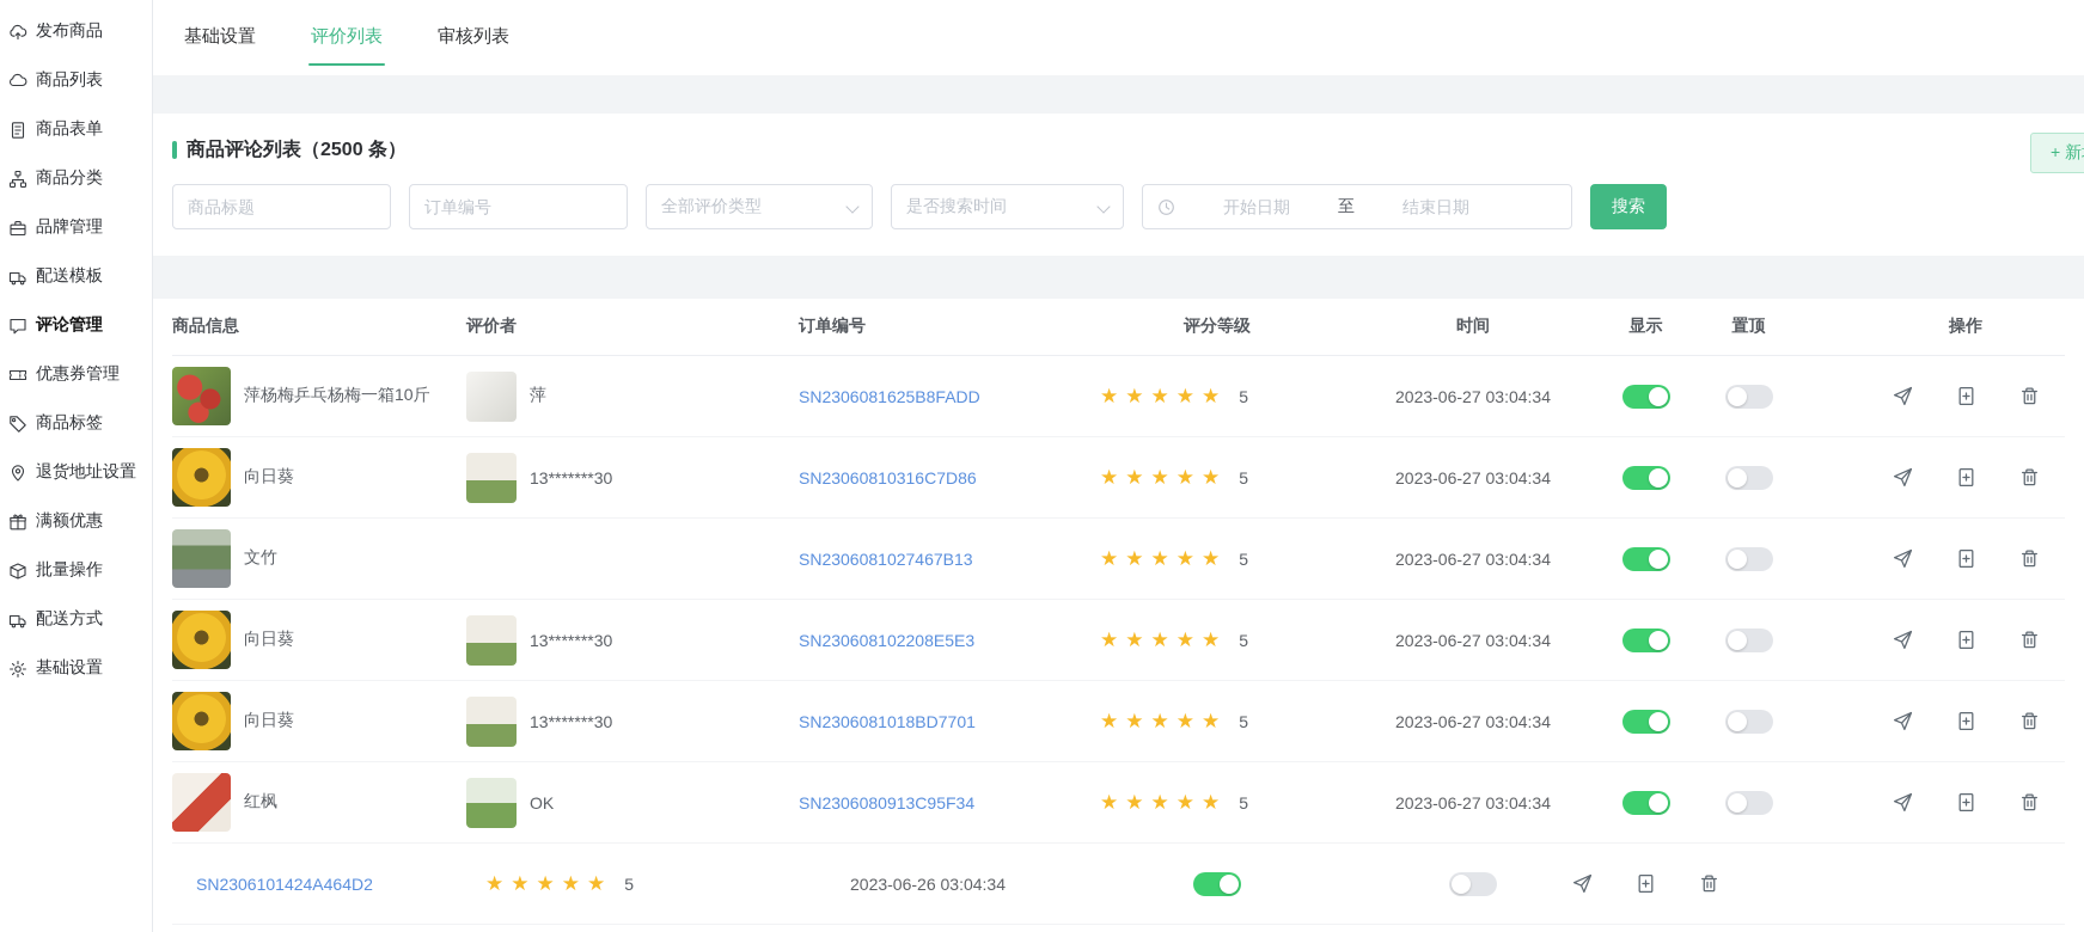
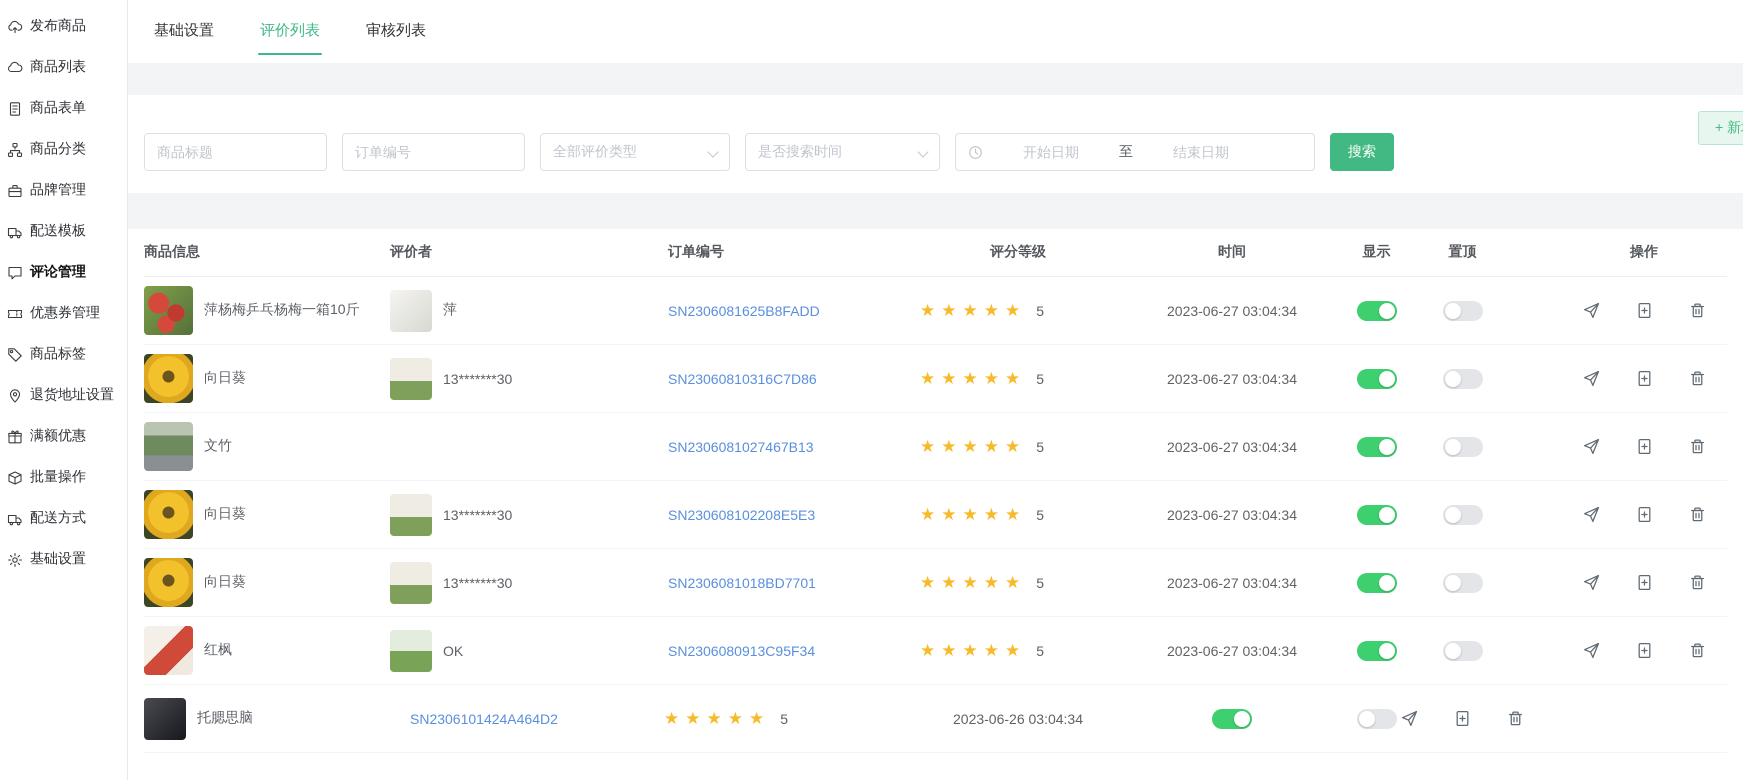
  发布商品
  商品列表
  商品表单
  商品分类
  品牌管理
  配送模板
  评论管理
  优惠券管理
  商品标签
  退货地址设置
  满额优惠
  批量操作
  配送方式
  基础设置
  基础设置
  评价列表
  审核列表
- 商品评论列表（2500 条）
  商品标题
  订单编号
  全部评价类型
  是否搜索时间
  开始日期
  至
  结束日期
  搜索
  商品信息
  评价者
  订单编号
  评分等级
  时间
  显示
  置顶
  操作
  萍杨梅乒乓杨梅一箱10斤
  萍
  SN2306081625B8FADD
  ★★★★★
  5
  2023-06-27 03:04:34
  向日葵
  13*******30
  SN23060810316C7D86
  ★★★★★
  5
  2023-06-27 03:04:34
  文竹
  SN2306081027467B13
  ★★★★★
  5
  2023-06-27 03:04:34
  向日葵
  13*******30
  SN230608102208E5E3
  ★★★★★
  5
  2023-06-27 03:04:34
  向日葵
  13*******30
  SN2306081018BD7701
  ★★★★★
  5
  2023-06-27 03:04:34
  红枫
  OK
  SN2306080913C95F34
  ★★★★★
  5
  2023-06-27 03:04:34
+ 托腮思脑
  SN2306101424A464D2
  ★★★★★
  5
  2023-06-26 03:04:34
